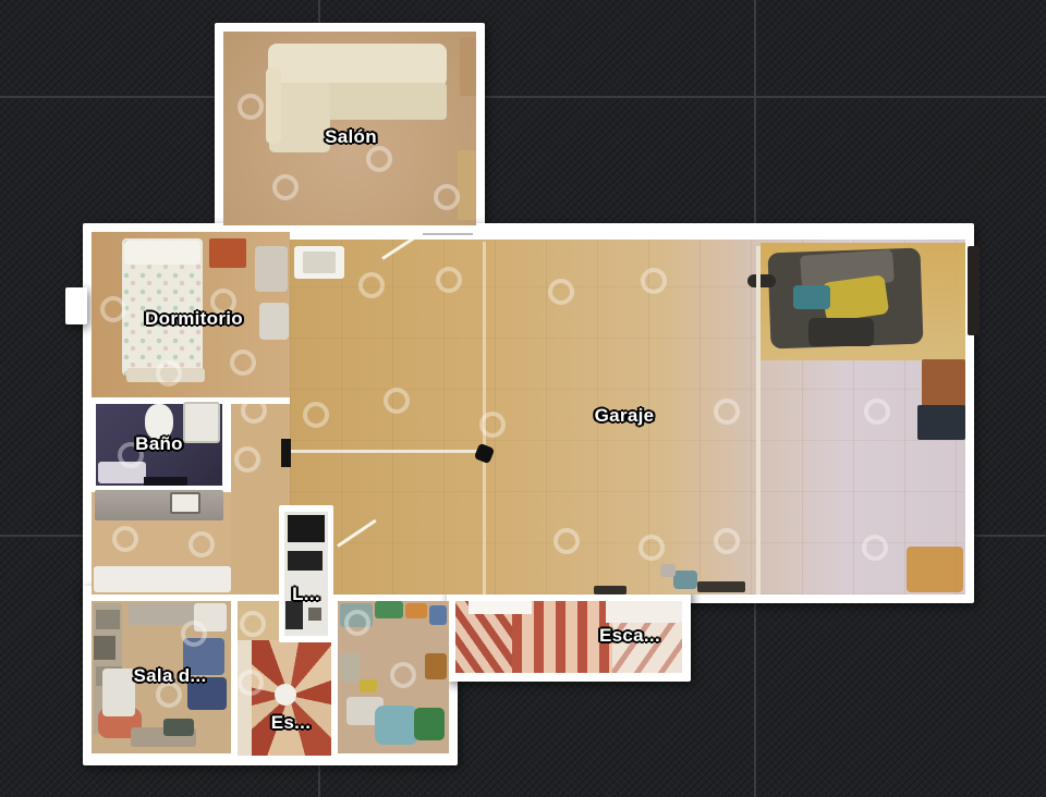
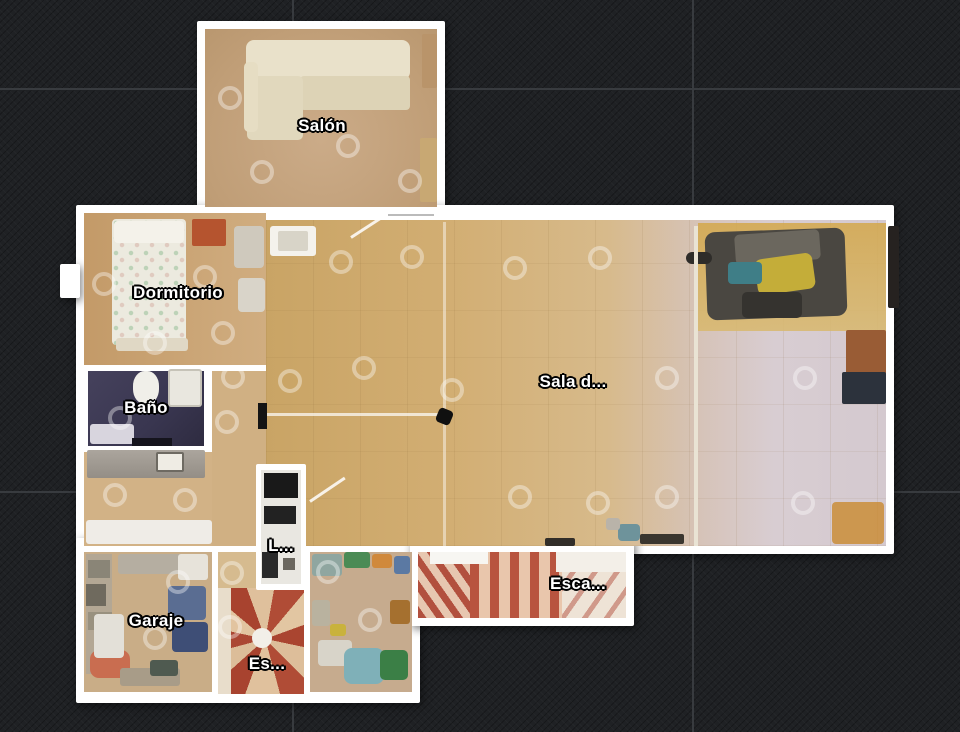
  Salón
  Dormitorio
  Baño
- Garaje
+ Sala d...
  Esca...
  L...
  Es...
- Sala d...
+ Garaje
